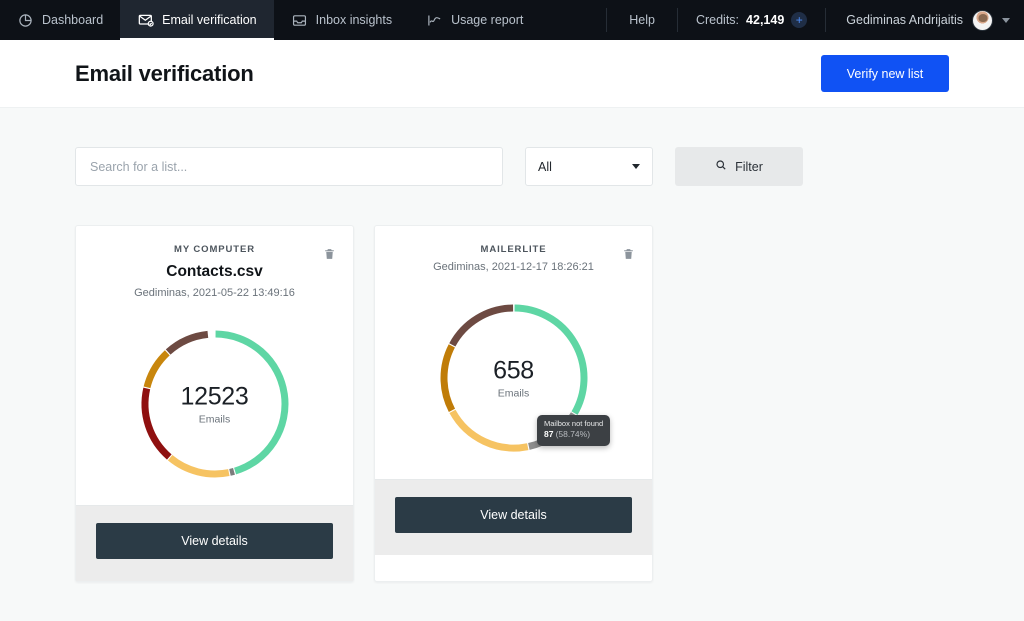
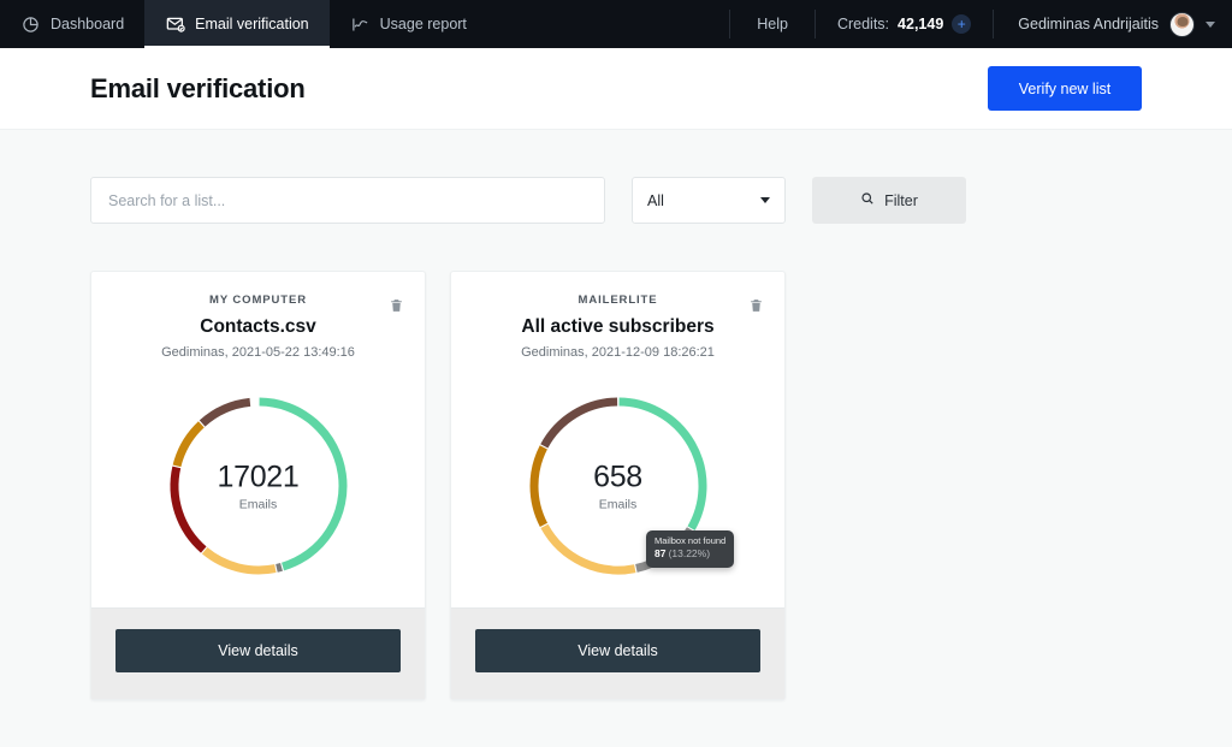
  Dashboard
  Email verification
- Inbox insights
  Usage report
  Help
  Credits:
  42,149
  +
  Gediminas Andrijaitis
  Email verification
  Verify new list
  Search for a list...
  All
  Filter
  MY COMPUTER
  Contacts.csv
  Gediminas, 2021-05-22 13:49:16
- 12523
+ 17021
  Emails
  View details
  MAILERLITE
+ All active subscribers
- Gediminas, 2021-12-17 18:26:21
+ Gediminas, 2021-12-09 18:26:21
  658
  Emails
  Mailbox not found
- 87 (58.74%)
+ 87 (13.22%)
  View details
